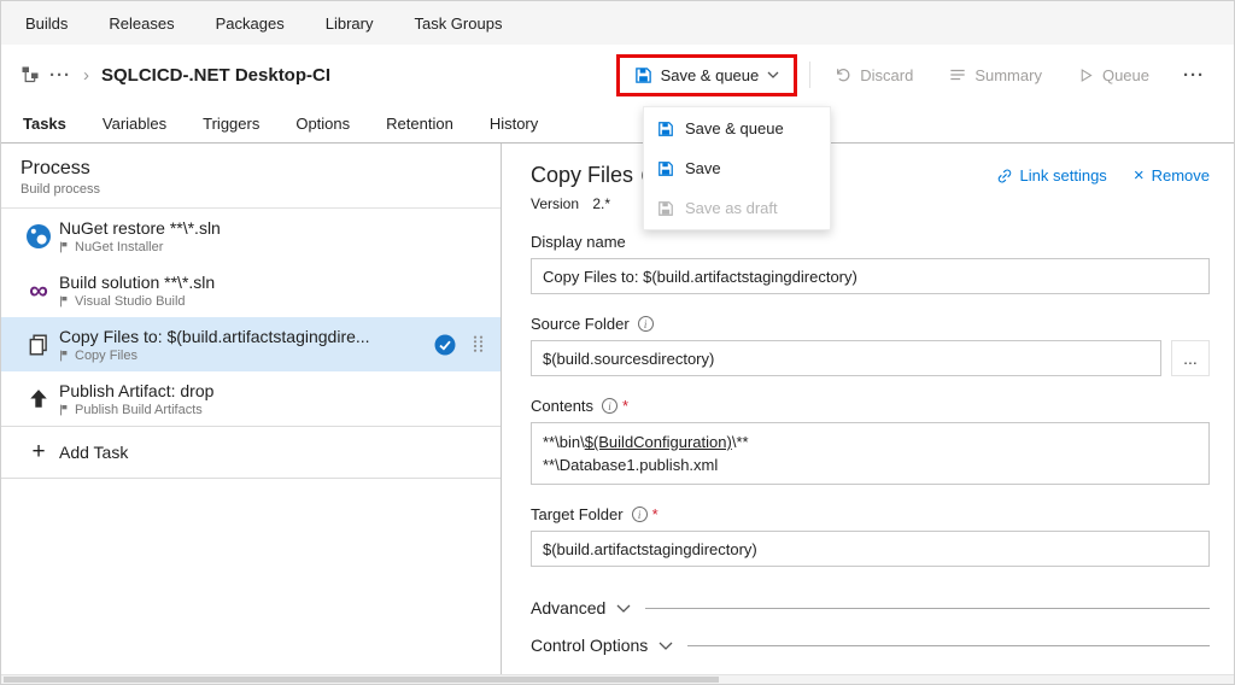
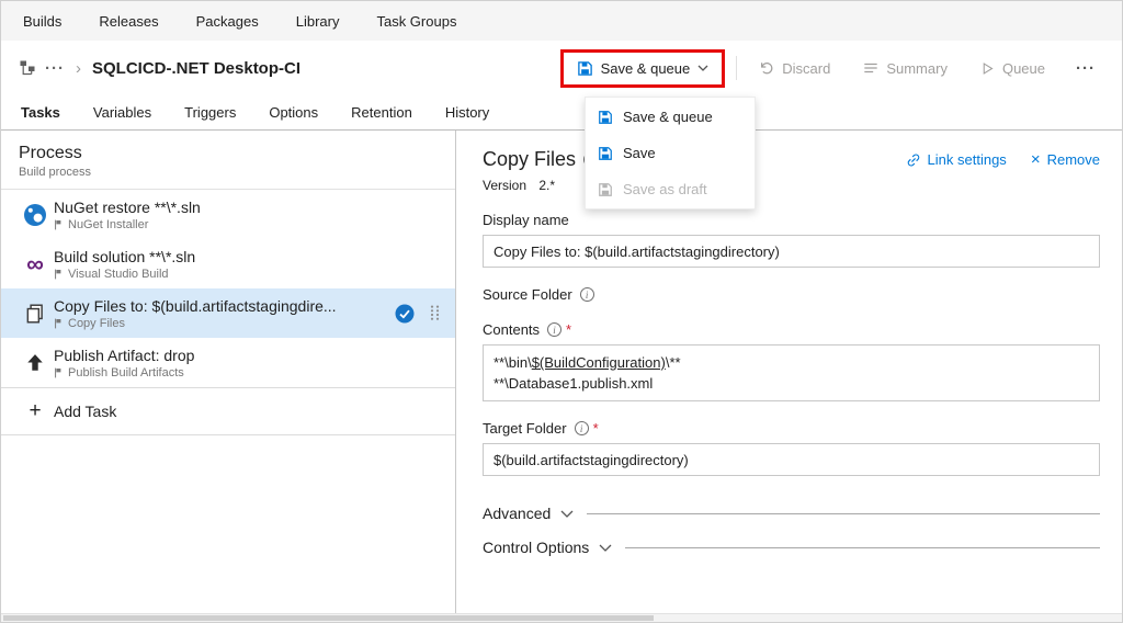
  Builds
  Releases
  Packages
  Library
  Task Groups
  ···
  ›
  SQLCICD-.NET Desktop-CI
  Save & queue
  Discard
  Summary
  Queue
  ···
  Tasks
  Variables
  Triggers
  Options
  Retention
  History
  Save & queue
  Save
  Save as draft
  Process
  Build process
  NuGet restore **\*.sln
  NuGet Installer
  ∞
  Build solution **\*.sln
  Visual Studio Build
  Copy Files to: $(build.artifactstagingdire...
  Copy Files
  Publish Artifact: drop
  Publish Build Artifacts
  +
  Add Task
  Copy Files
  Link settings
  ×
  Remove
  Version 2.*
  Display name
  Copy Files to: $(build.artifactstagingdirectory)
  Source Folder
  i
- $(build.sourcesdirectory)
- ...
  Contents
  i
  *
  **\bin\$(BuildConfiguration)\**
  **\Database1.publish.xml
  Target Folder
  i
  *
  $(build.artifactstagingdirectory)
  Advanced
  Control Options
